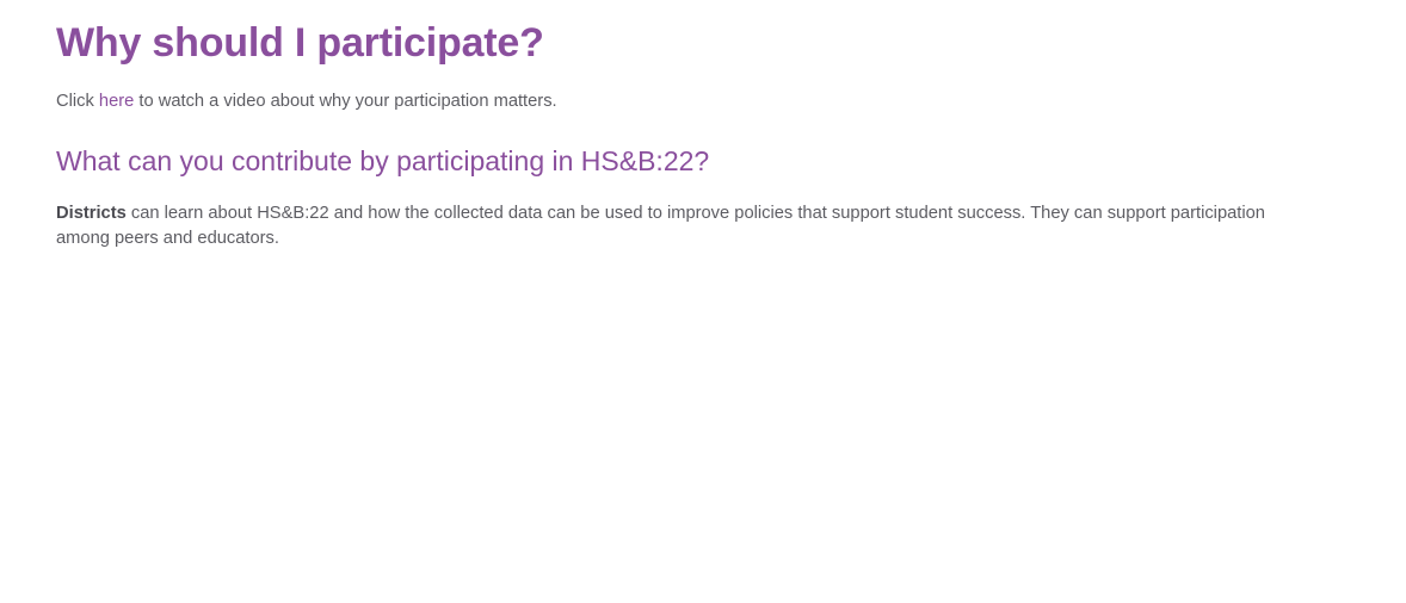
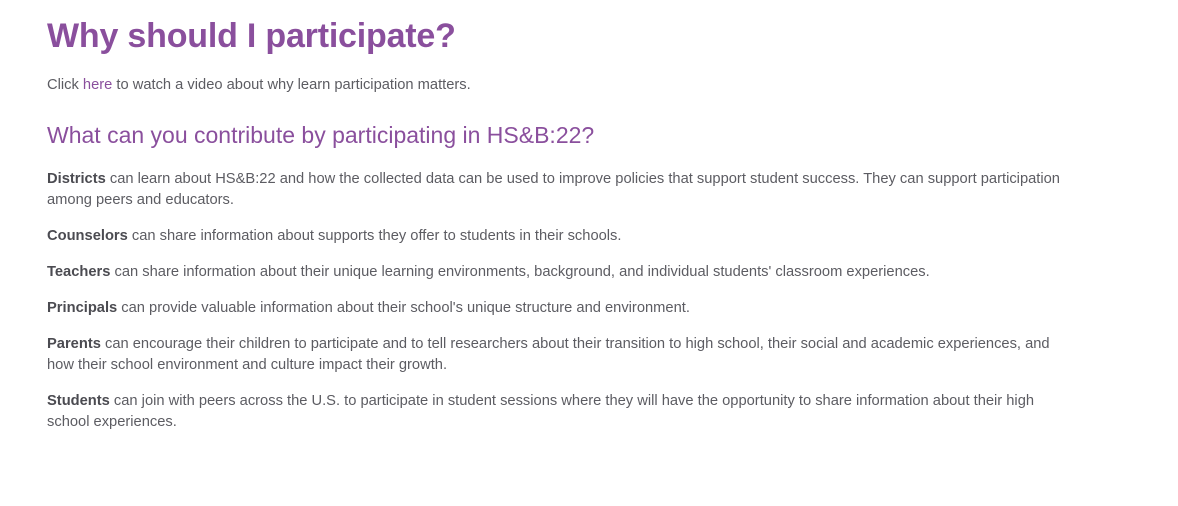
  Why should I participate?
- Click here to watch a video about why your participation matters.
+ Click here to watch a video about why learn participation matters.
  What can you contribute by participating in HS&B:22?
  Districts can learn about HS&B:22 and how the collected data can be used to improve policies that support student success. They can support participation among peers and educators.
+ Counselors can share information about supports they offer to students in their schools.
+ Teachers can share information about their unique learning environments, background, and individual students' classroom experiences.
+ Principals can provide valuable information about their school's unique structure and environment.
+ Parents can encourage their children to participate and to tell researchers about their transition to high school, their social and academic experiences, and how their school environment and culture impact their growth.
+ Students can join with peers across the U.S. to participate in student sessions where they will have the opportunity to share information about their high school experiences.
